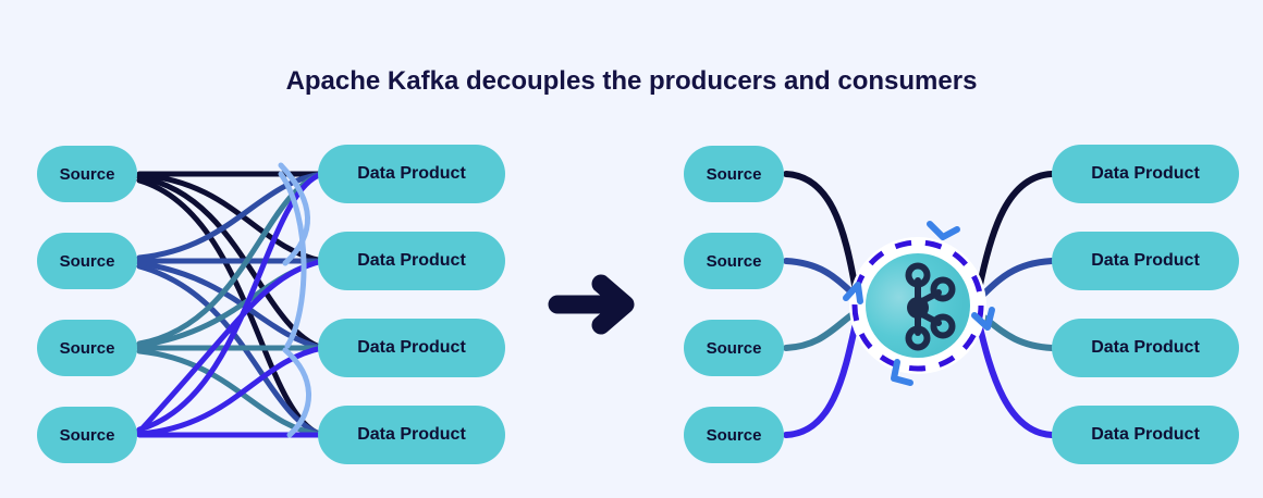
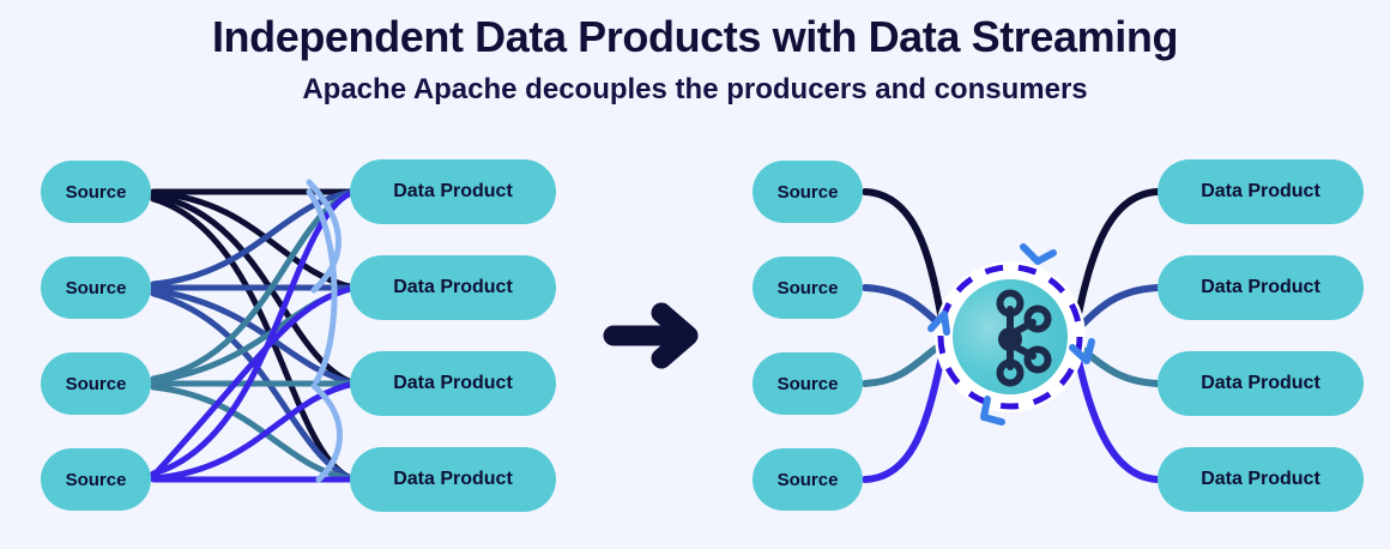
+ Independent Data Products with Data Streaming
- Apache Kafka decouples the producers and consumers
+ Apache Apache decouples the producers and consumers
  Source
  Source
  Source
  Source
  Data Product
  Data Product
  Data Product
  Data Product
  Source
  Source
  Source
  Source
  Data Product
  Data Product
  Data Product
  Data Product
